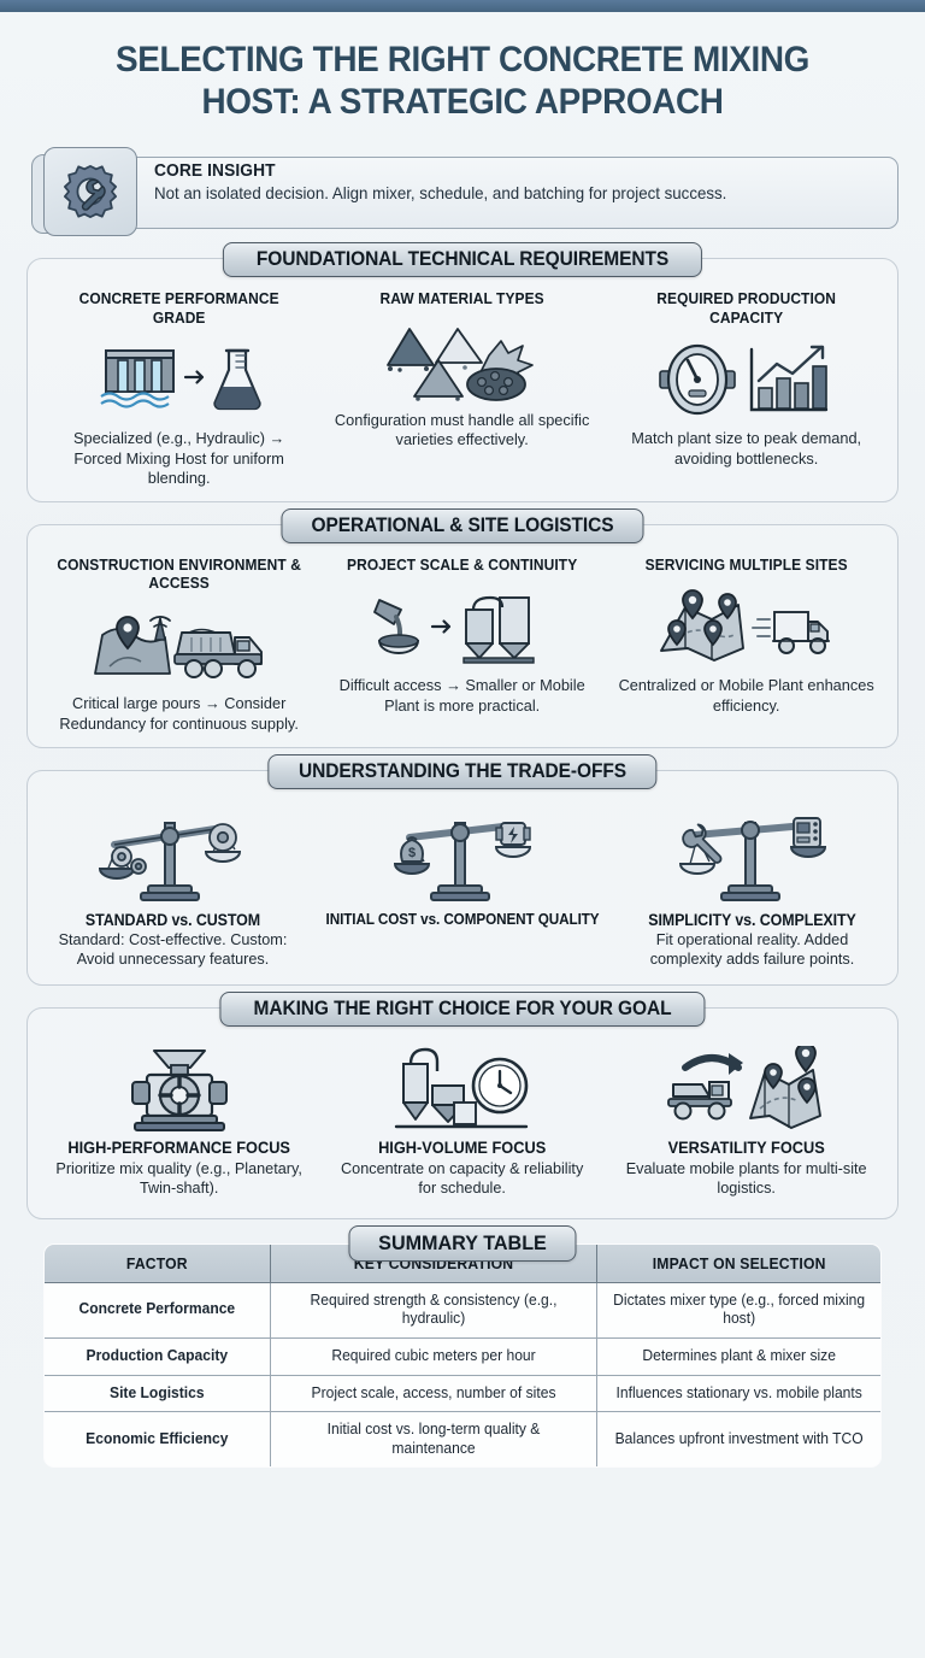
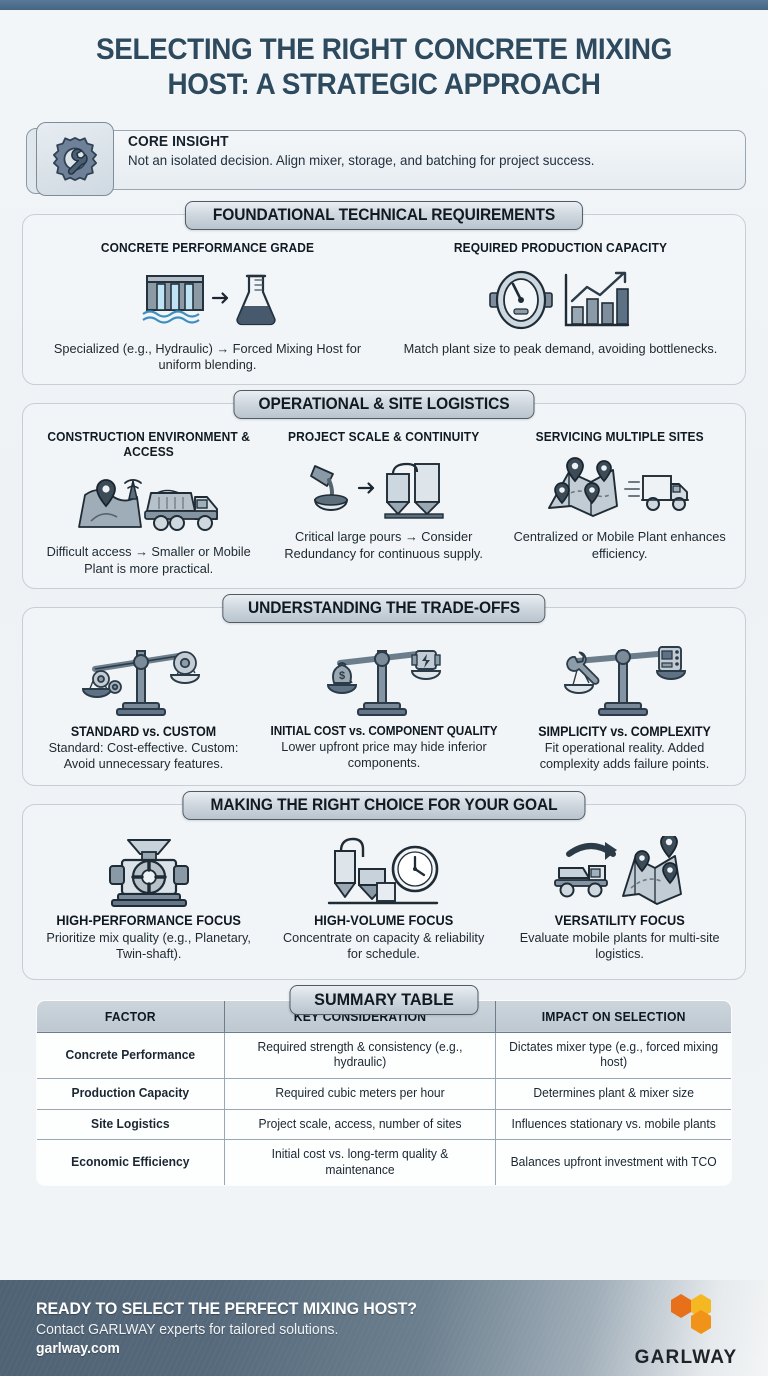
  SELECTING THE RIGHT CONCRETE MIXING HOST: A STRATEGIC APPROACH
  CORE INSIGHT
- Not an isolated decision. Align mixer, schedule, and batching for project success.
+ Not an isolated decision. Align mixer, storage, and batching for project success.
  FOUNDATIONAL TECHNICAL REQUIREMENTS
  CONCRETE PERFORMANCE GRADE
  Specialized (e.g., Hydraulic) → Forced Mixing Host for uniform blending.
- RAW MATERIAL TYPES
- Configuration must handle all specific varieties effectively.
  REQUIRED PRODUCTION CAPACITY
  Match plant size to peak demand, avoiding bottlenecks.
  OPERATIONAL & SITE LOGISTICS
  CONSTRUCTION ENVIRONMENT & ACCESS
- Critical large pours → Consider Redundancy for continuous supply.
+ Difficult access → Smaller or Mobile Plant is more practical.
  PROJECT SCALE & CONTINUITY
- Difficult access → Smaller or Mobile Plant is more practical.
+ Critical large pours → Consider Redundancy for continuous supply.
  SERVICING MULTIPLE SITES
  Centralized or Mobile Plant enhances efficiency.
  UNDERSTANDING THE TRADE-OFFS
  STANDARD vs. CUSTOM
  Standard: Cost-effective. Custom: Avoid unnecessary features.
  $
  INITIAL COST vs. COMPONENT QUALITY
+ Lower upfront price may hide inferior components.
  SIMPLICITY vs. COMPLEXITY
  Fit operational reality. Added complexity adds failure points.
  MAKING THE RIGHT CHOICE FOR YOUR GOAL
  HIGH-PERFORMANCE FOCUS
  Prioritize mix quality (e.g., Planetary, Twin-shaft).
  HIGH-VOLUME FOCUS
  Concentrate on capacity & reliability for schedule.
  VERSATILITY FOCUS
  Evaluate mobile plants for multi-site logistics.
  SUMMARY TABLE
  FACTOR	KEY CONSIDERATION	IMPACT ON SELECTION
  Concrete Performance	Required strength & consistency (e.g., hydraulic)	Dictates mixer type (e.g., forced mixing host)
  Production Capacity	Required cubic meters per hour	Determines plant & mixer size
  Site Logistics	Project scale, access, number of sites	Influences stationary vs. mobile plants
  Economic Efficiency	Initial cost vs. long-term quality & maintenance	Balances upfront investment with TCO
+ READY TO SELECT THE PERFECT MIXING HOST?
+ Contact GARLWAY experts for tailored solutions.
+ garlway.com
+ GARLWAY
